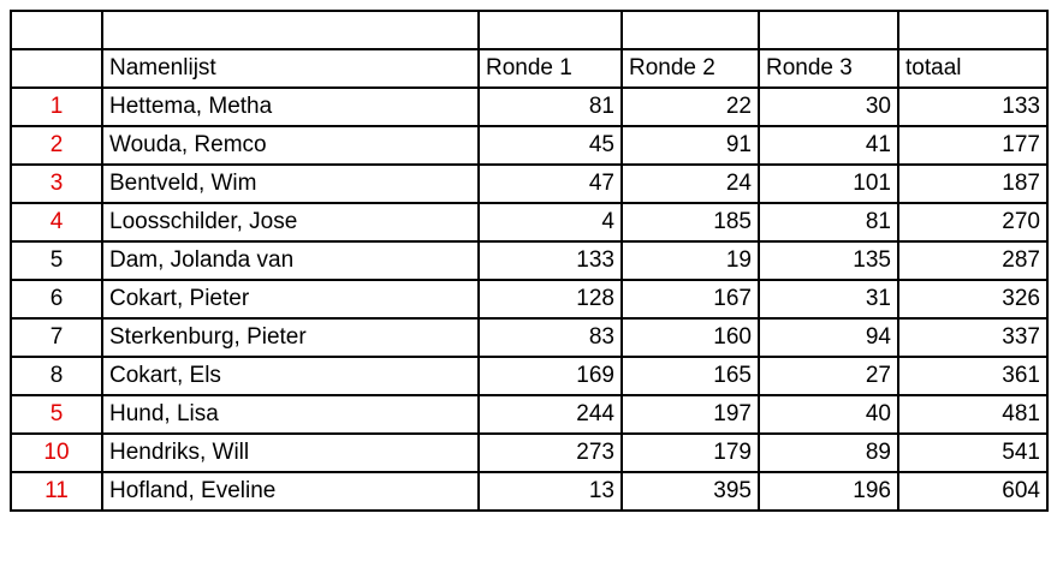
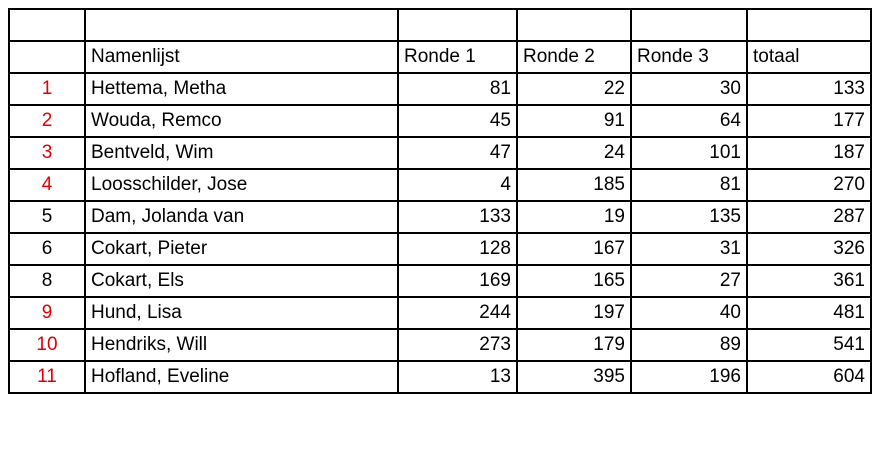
  	Namenlijst	Ronde 1	Ronde 2	Ronde 3	totaal
  1	Hettema, Metha	81	22	30	133
- 2	Wouda, Remco	45	91	41	177
+ 2	Wouda, Remco	45	91	64	177
  3	Bentveld, Wim	47	24	101	187
  4	Loosschilder, Jose	4	185	81	270
  5	Dam, Jolanda van	133	19	135	287
  6	Cokart, Pieter	128	167	31	326
- 7	Sterkenburg, Pieter	83	160	94	337
  8	Cokart, Els	169	165	27	361
- 5	Hund, Lisa	244	197	40	481
+ 9	Hund, Lisa	244	197	40	481
  10	Hendriks, Will	273	179	89	541
  11	Hofland, Eveline	13	395	196	604
